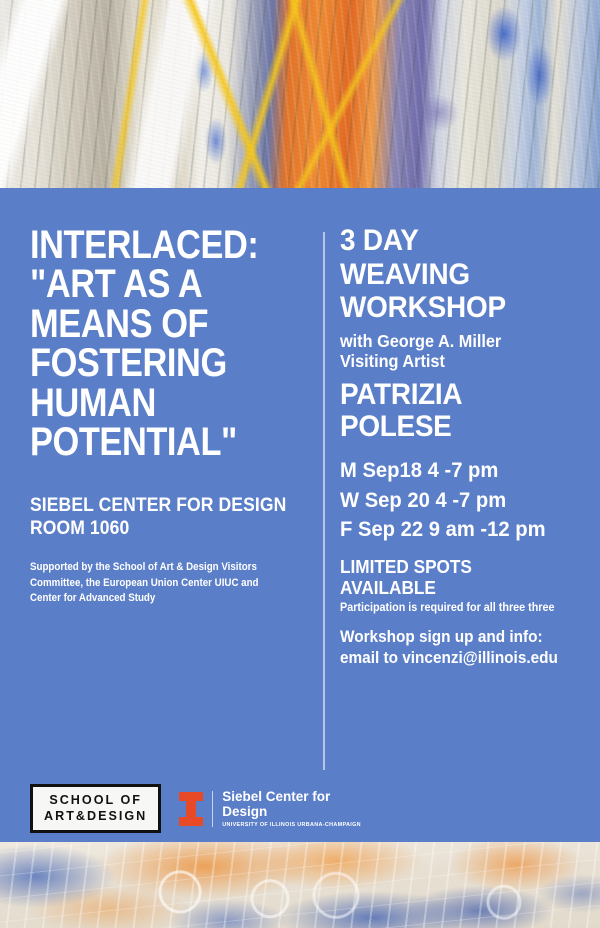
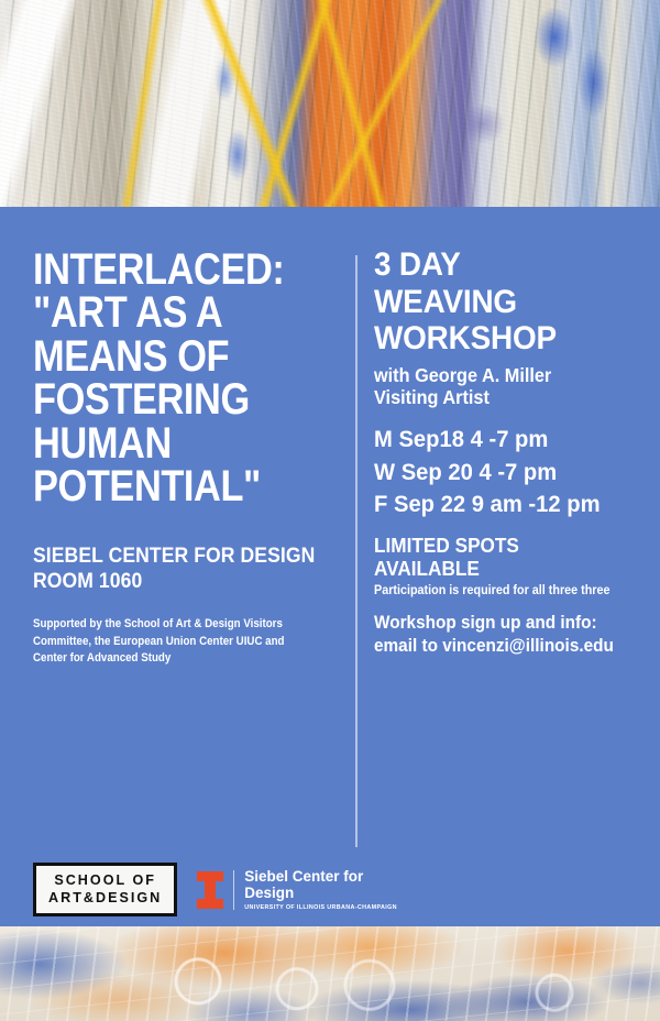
  INTERLACED:
  "ART AS A
  MEANS OF
  FOSTERING
  HUMAN
  POTENTIAL"
  SIEBEL CENTER FOR DESIGN
  ROOM 1060
  Supported by the School of Art & Design Visitors
  Committee, the European Union Center UIUC and
  Center for Advanced Study
  SCHOOL OF
  ART&DESIGN
  Siebel Center for
  Design
  3 DAY
  WEAVING
  WORKSHOP
  with George A. Miller
  Visiting Artist
- PATRIZIA POLESE
  M Sep18 4 -7 pm
  W Sep 20 4 -7 pm
  F Sep 22 9 am -12 pm
  LIMITED SPOTS
  AVAILABLE
  Participation is required for all three three
  Workshop sign up and info:
  email to vincenzi@illinois.edu
